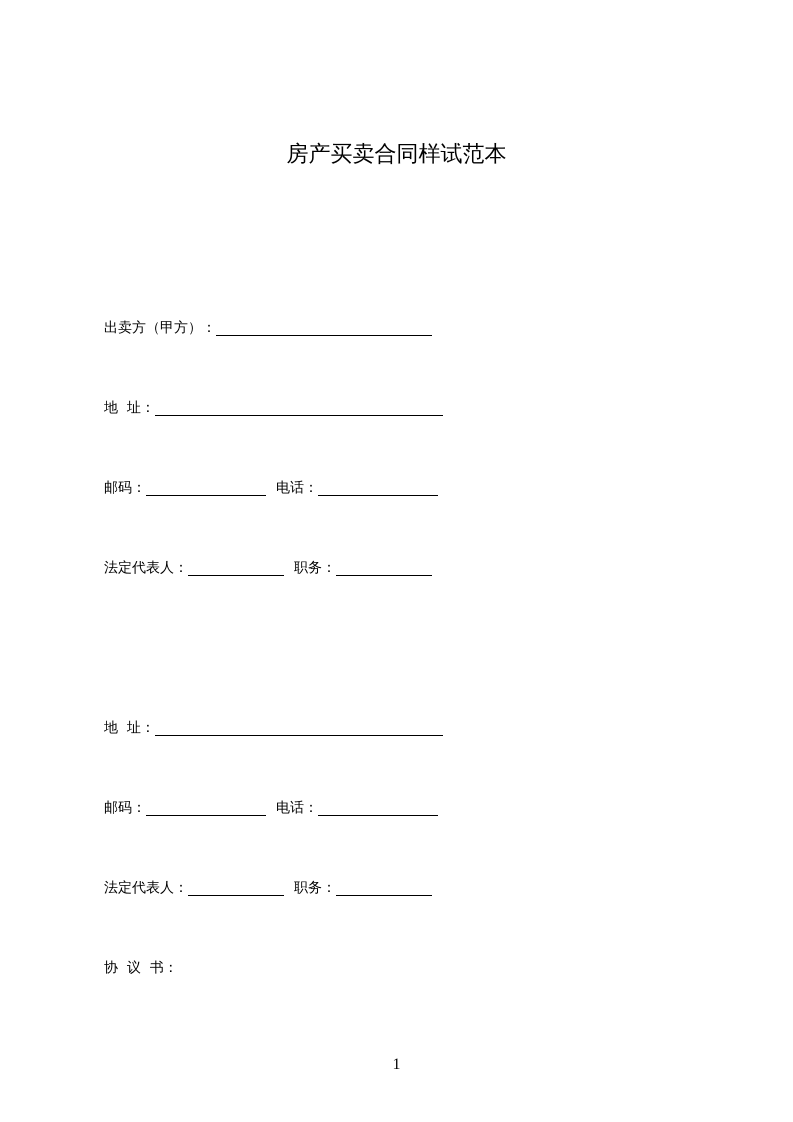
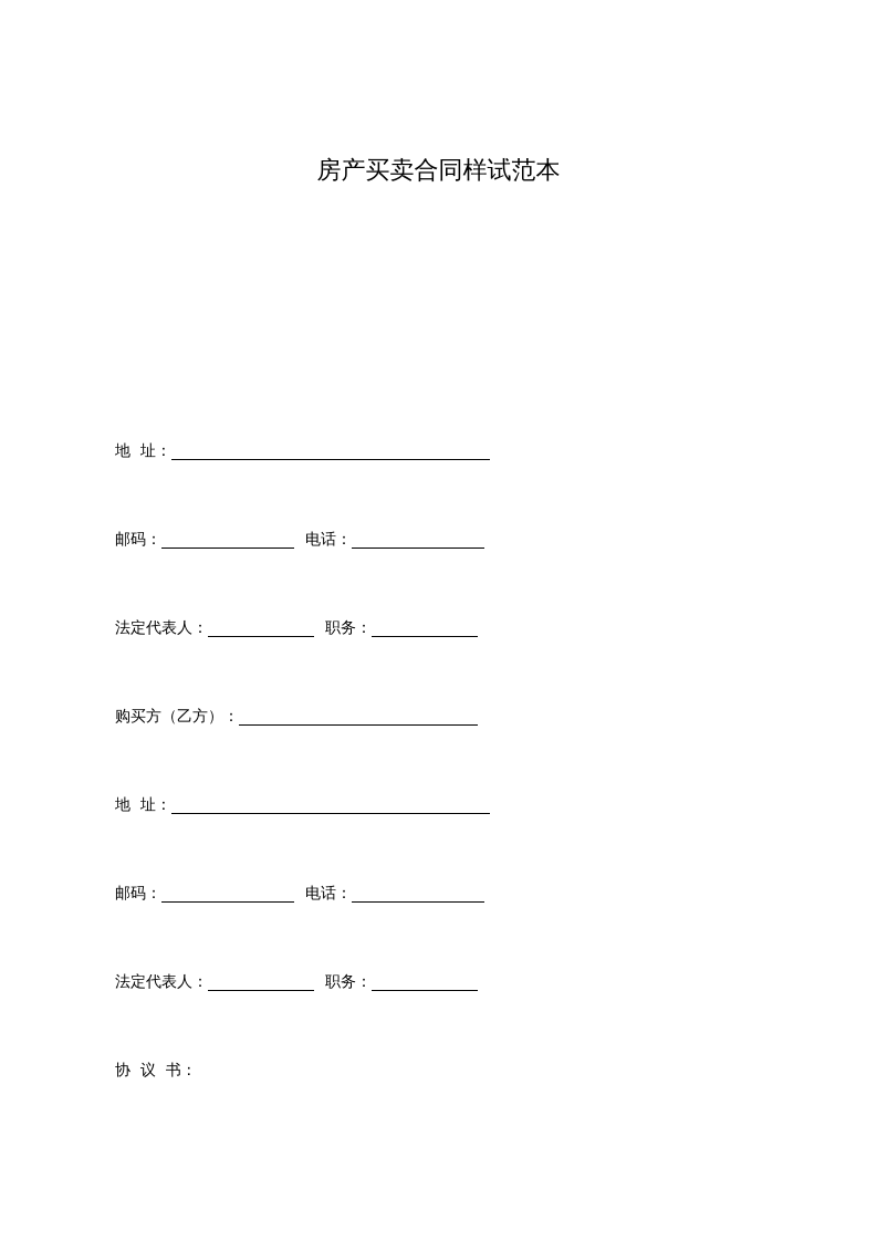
  房产买卖合同样试范本
- 出卖方（甲方）：
  地 址：
  邮码：
  电话：
  法定代表人：
  职务：
+ 购买方（乙方）：
  地 址：
  邮码：
  电话：
  法定代表人：
  职务：
  协 议 书：
- 1
